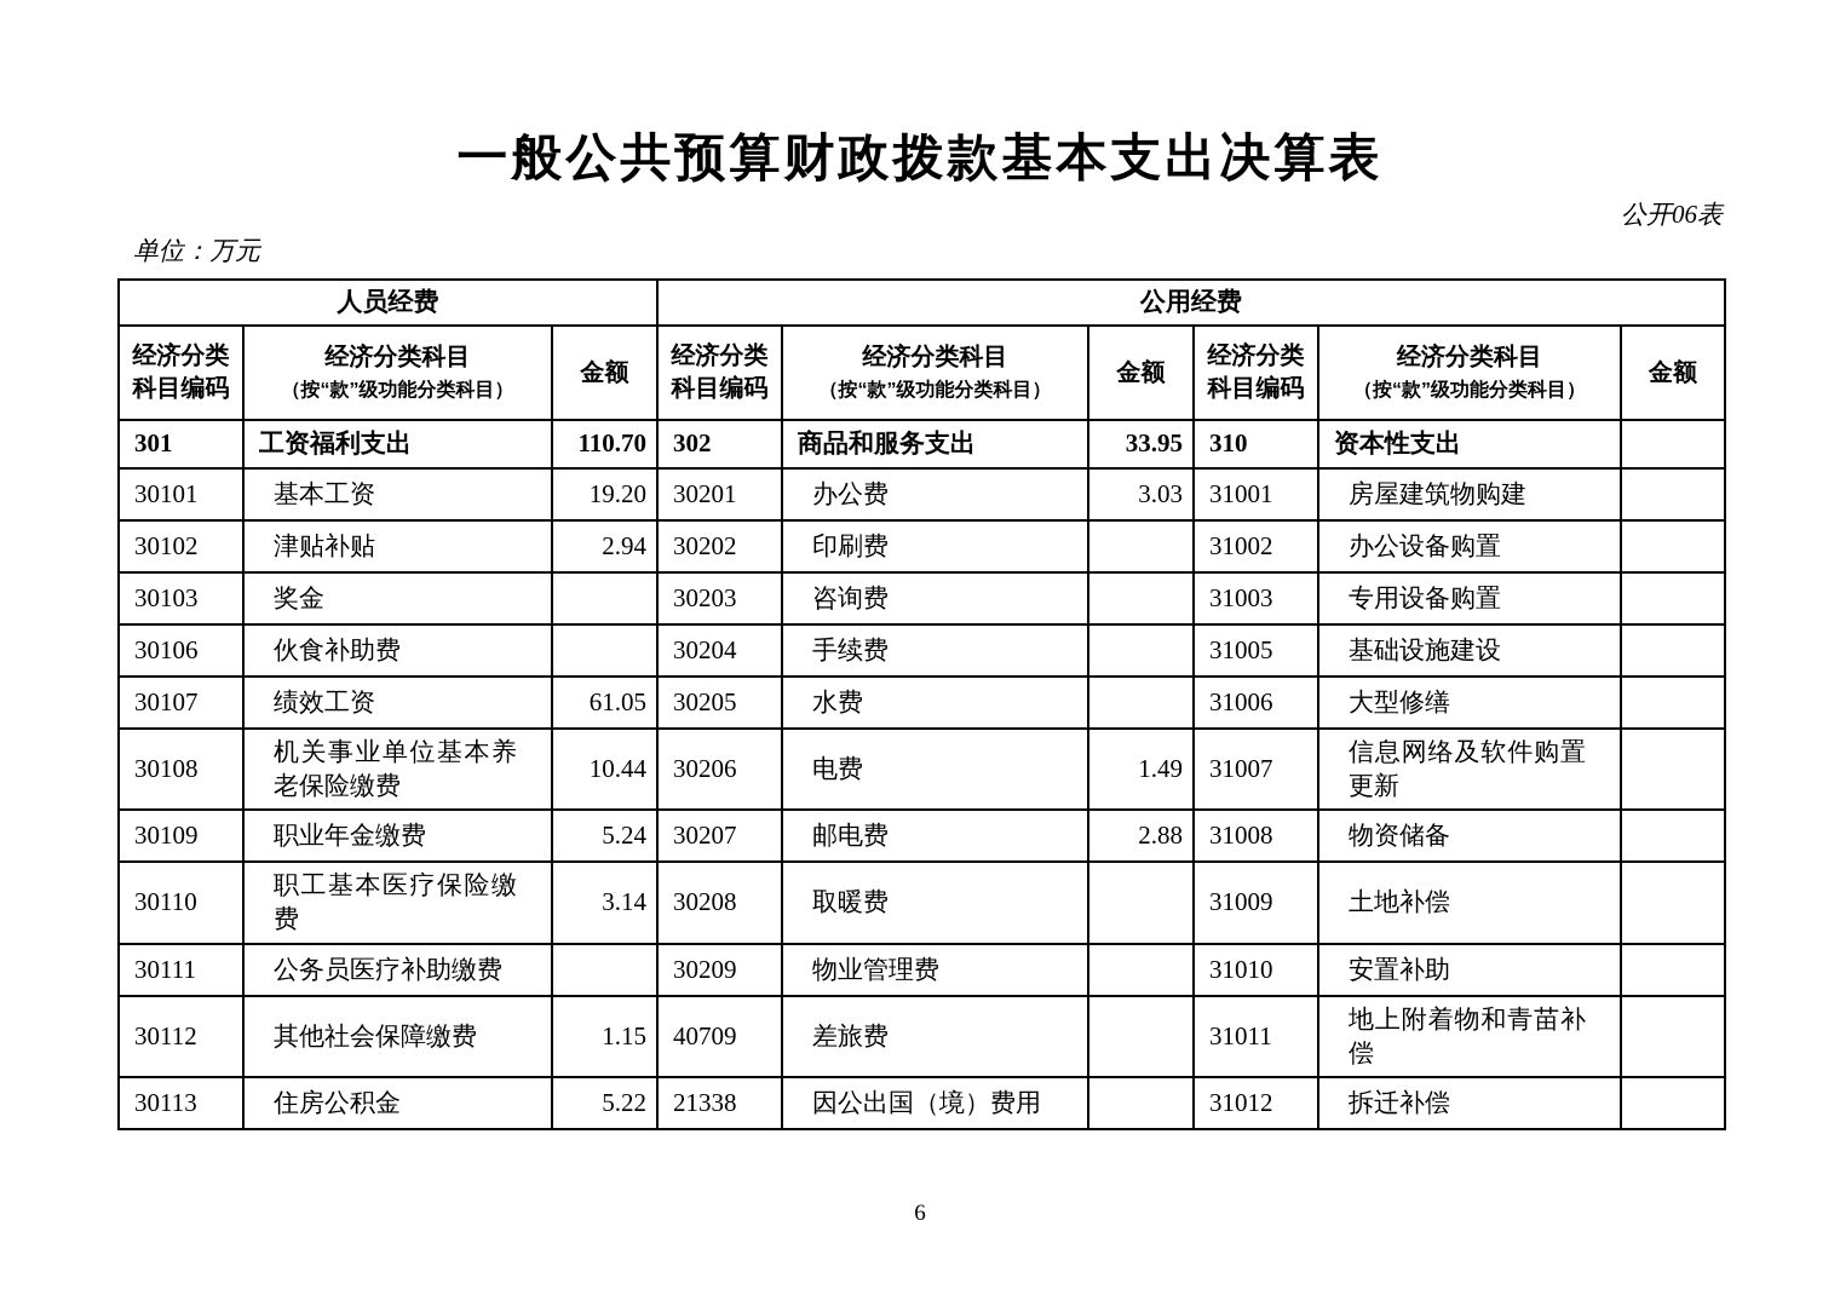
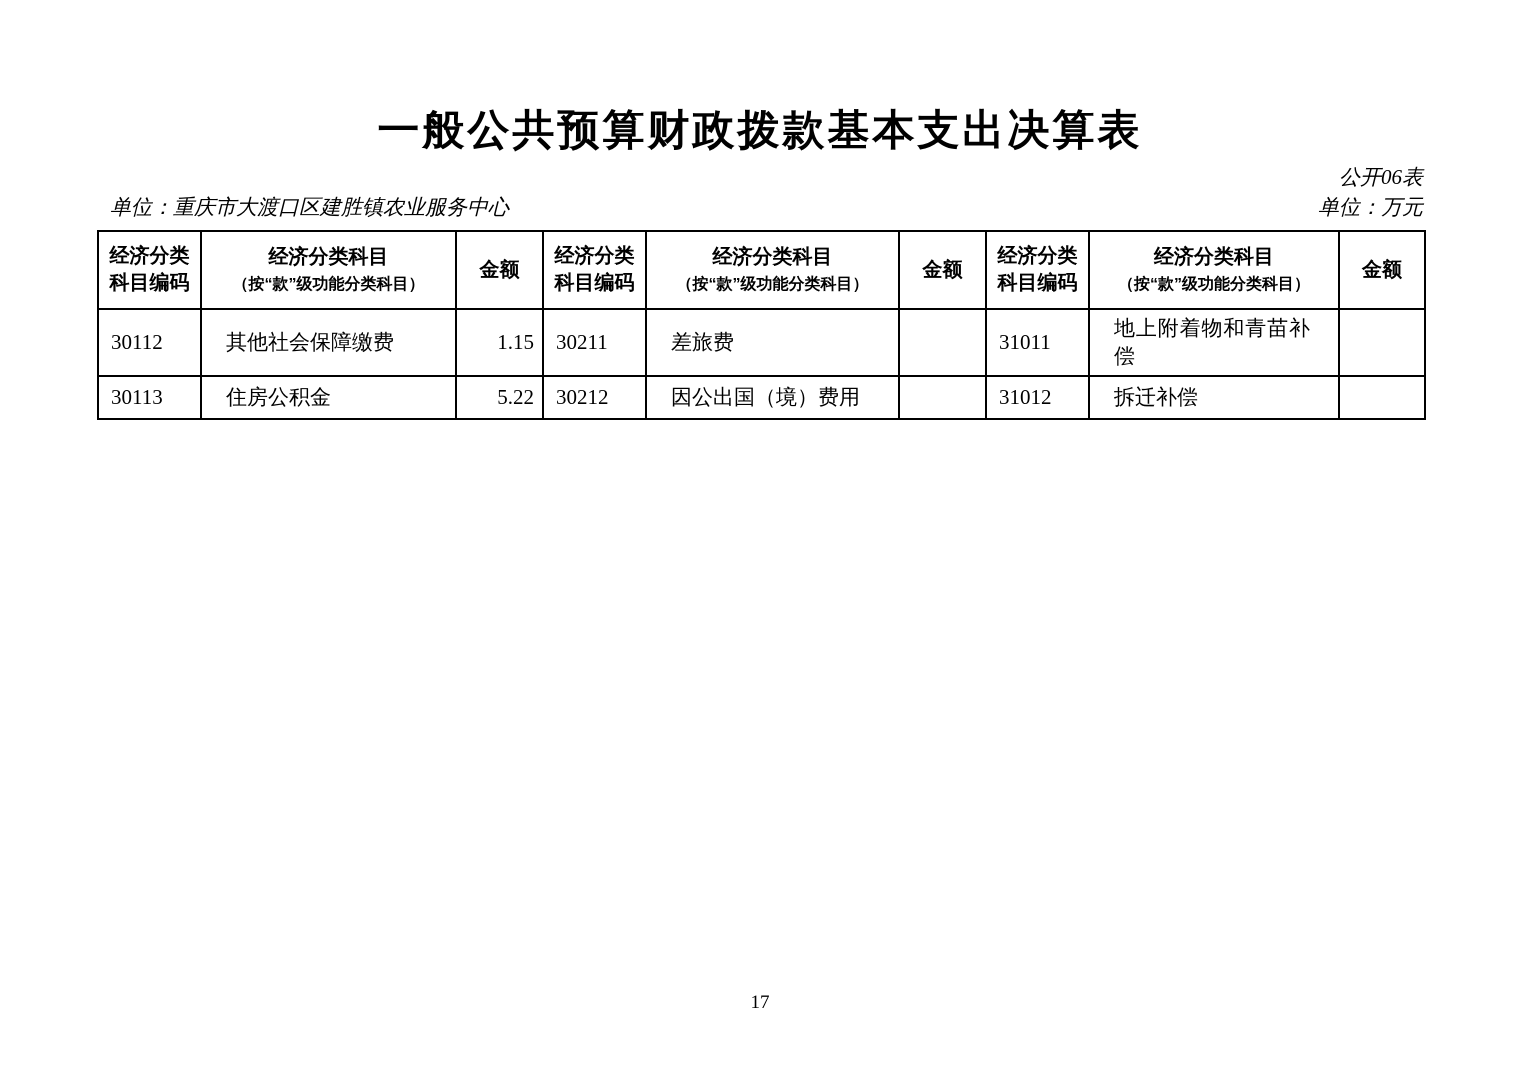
  一般公共预算财政拨款基本支出决算表
  公开06表
+ 单位：重庆市大渡口区建胜镇农业服务中心
  单位：万元
- 人员经费	公用经费
  经济分类科目编码	经济分类科目 （按“款”级功能分类科目）	金额	经济分类科目编码	经济分类科目 （按“款”级功能分类科目）	金额	经济分类科目编码	经济分类科目 （按“款”级功能分类科目）	金额
- 301	工资福利支出	110.70	302	商品和服务支出	33.95	310	资本性支出
- 30101	基本工资	19.20	30201	办公费	3.03	31001	房屋建筑物购建
- 30102	津贴补贴	2.94	30202	印刷费		31002	办公设备购置
- 30103	奖金		30203	咨询费		31003	专用设备购置
- 30106	伙食补助费		30204	手续费		31005	基础设施建设
- 30107	绩效工资	61.05	30205	水费		31006	大型修缮
- 30108	机关事业单位基本养老保险缴费	10.44	30206	电费	1.49	31007	信息网络及软件购置更新
- 30109	职业年金缴费	5.24	30207	邮电费	2.88	31008	物资储备
- 30110	职工基本医疗保险缴费	3.14	30208	取暖费		31009	土地补偿
- 30111	公务员医疗补助缴费		30209	物业管理费		31010	安置补助
- 30112	其他社会保障缴费	1.15	40709	差旅费		31011	地上附着物和青苗补偿
+ 30112	其他社会保障缴费	1.15	30211	差旅费		31011	地上附着物和青苗补偿
- 30113	住房公积金	5.22	21338	因公出国（境）费用		31012	拆迁补偿
+ 30113	住房公积金	5.22	30212	因公出国（境）费用		31012	拆迁补偿
- 6
+ 17
